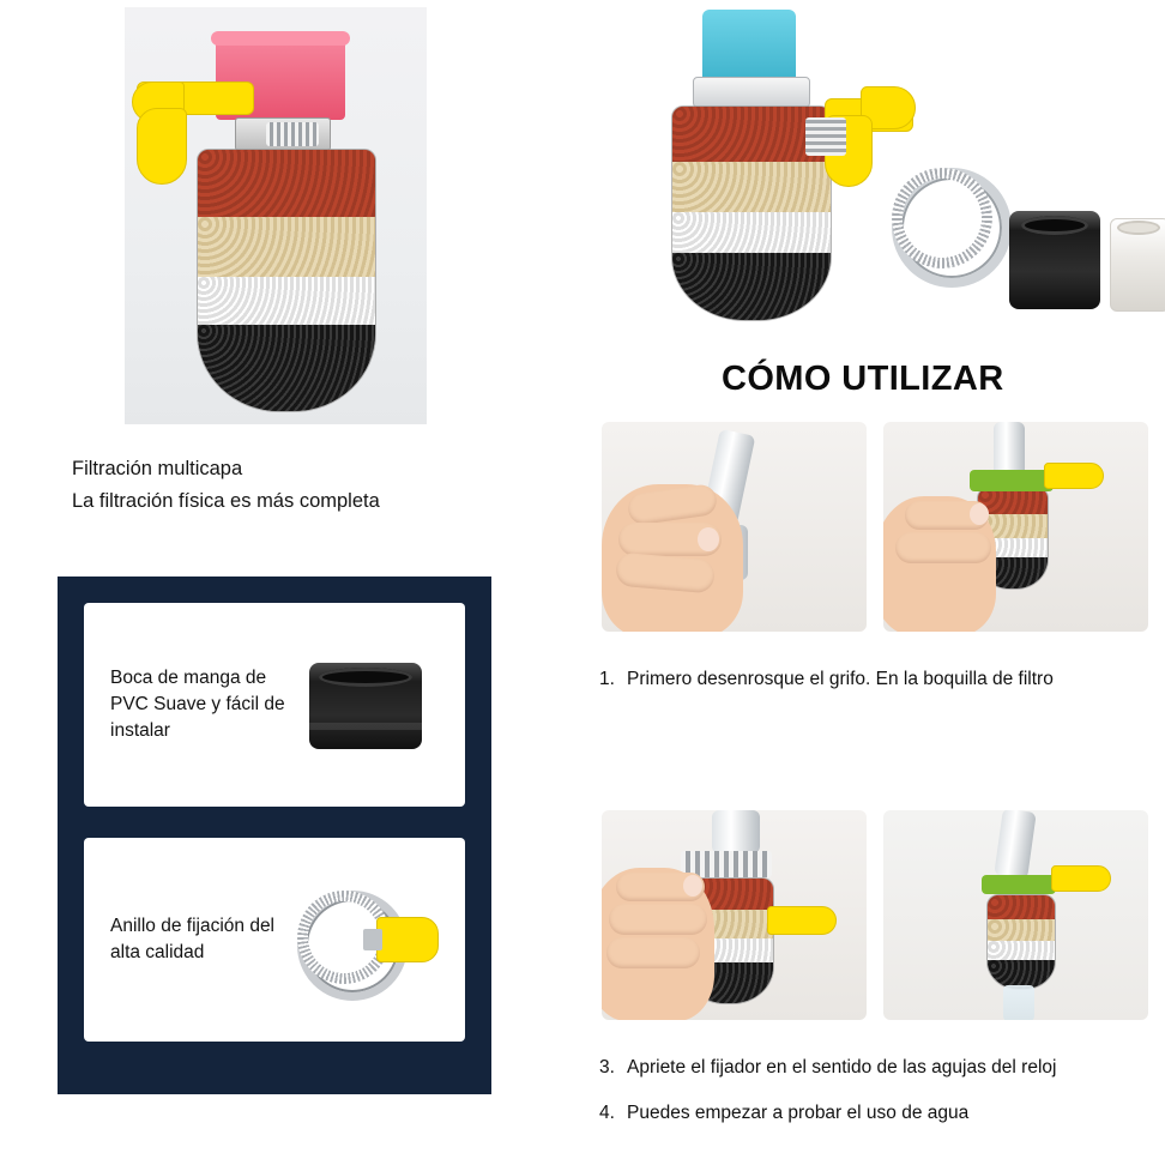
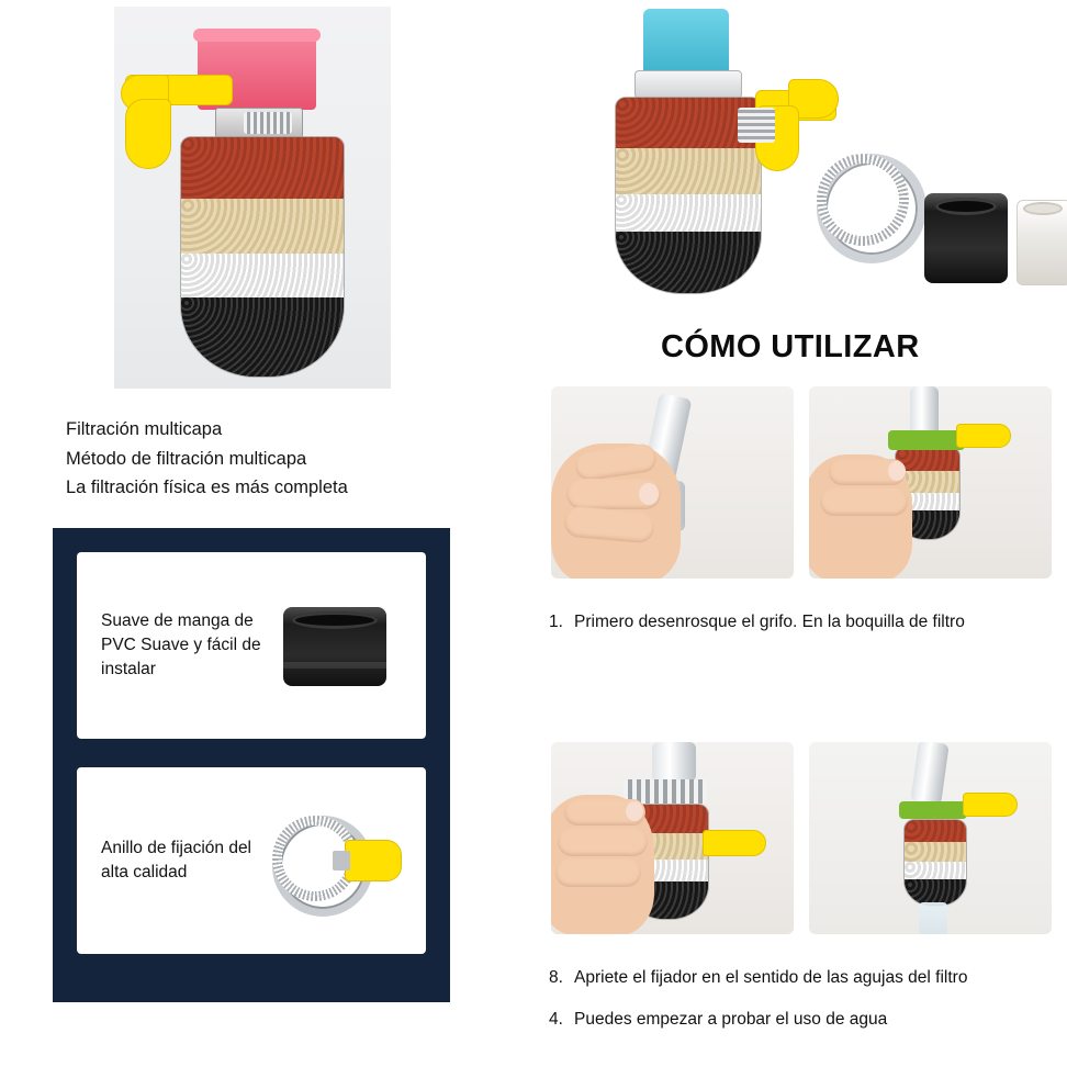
  Filtración multicapa
+ Método de filtración multicapa
  La filtración física es más completa
- Boca de manga de PVC Suave y fácil de instalar
+ Suave de manga de PVC Suave y fácil de instalar
  Anillo de fijación del alta calidad
  CÓMO UTILIZAR
  1.
  Primero desenrosque el grifo. En la boquilla de filtro
- 3.
+ 8.
- Apriete el fijador en el sentido de las agujas del reloj
+ Apriete el fijador en el sentido de las agujas del filtro
  4.
  Puedes empezar a probar el uso de agua
